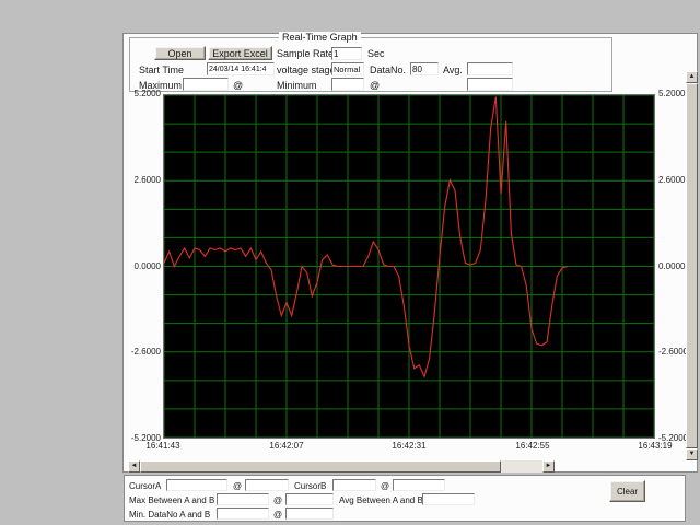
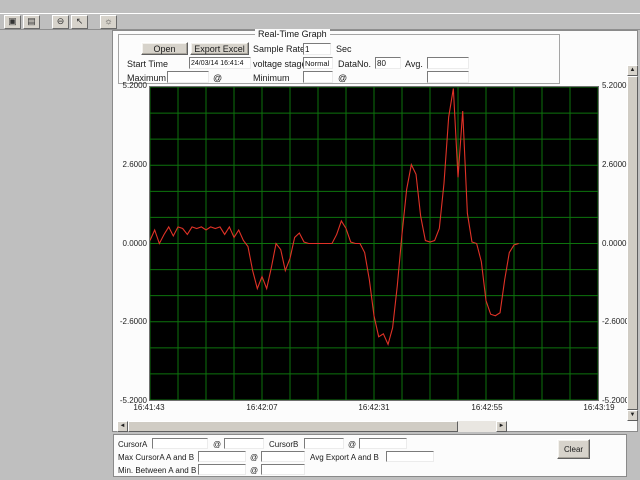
+ ▣
+ ▤
+ ⊖
+ ↖
+ ☼
  Real-Time Graph
  Open
  Export Excel
  Sample Rat
  1
  Sec
  Start Time
  24/03/14 16:41:4
  voltage stag
  Normal
  DataNo.
  80
  Avg.
  Maximum
  @
  Minimum
  @
  5.2000
  2.6000
  0.0000
  -2.6000
  -5.2000
  5.2000
  2.6000
  0.0000
  -2.600
  -5.200
  16:41:43
  16:42:07
  16:42:31
  16:42:55
  16:43:19
  CursorA
  @
  CursorB
  @
- Max Between A and B
+ Max CursorA A and B
  @
- Avg Between A and B
+ Avg Export A and B
- Min. DataNo A and B
+ Min. Between A and B
  @
  Clear
